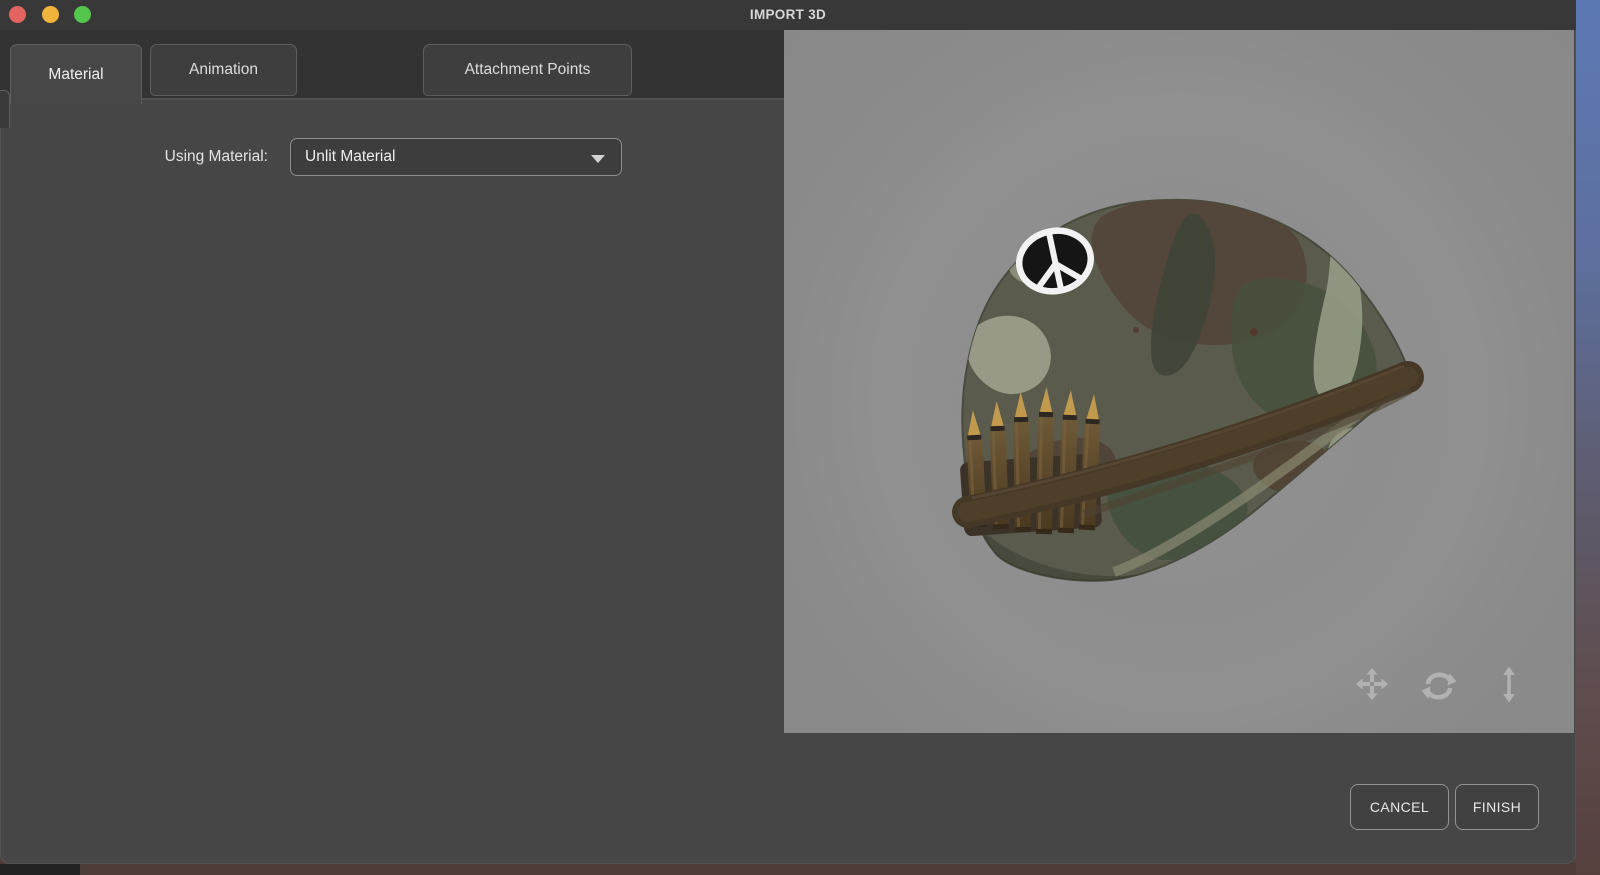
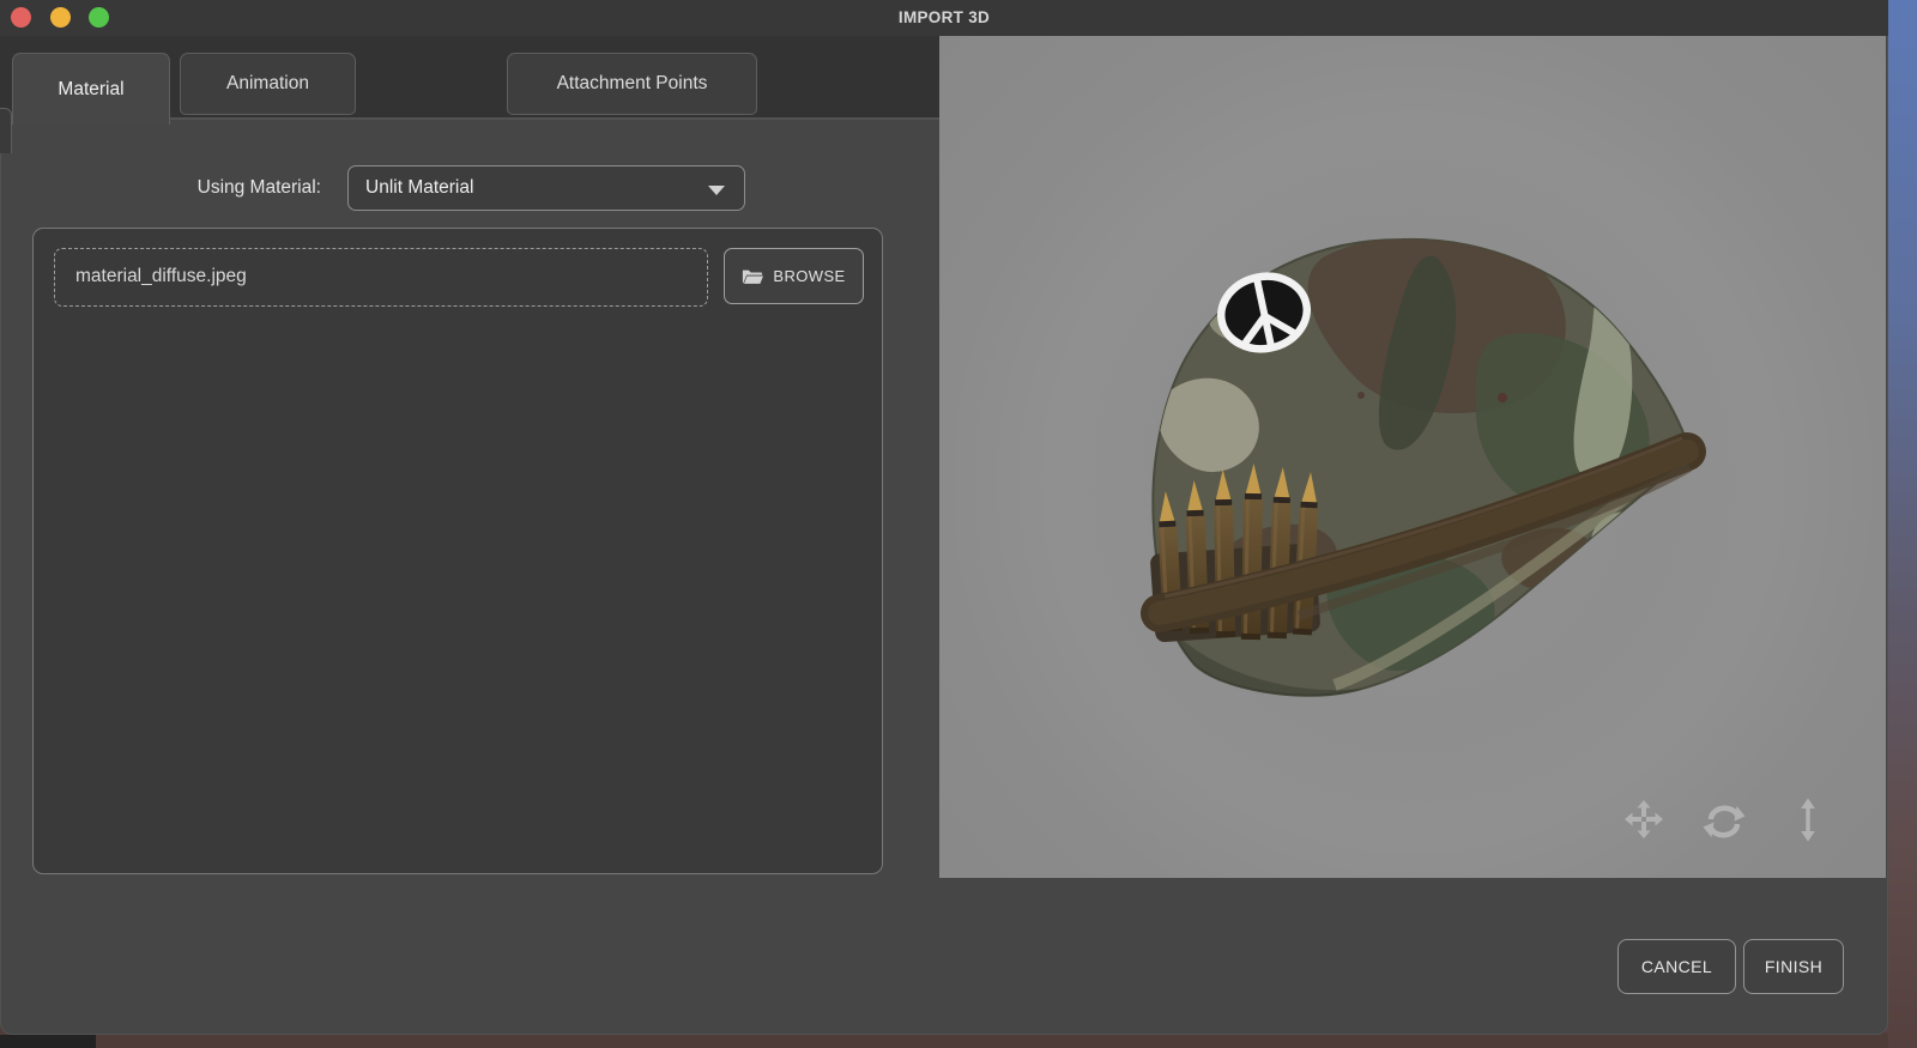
  IMPORT 3D
  Material
  Animation
  Attachment Points
  Using Material:
  Unlit Material
+ material_diffuse.jpeg
+ BROWSE
  CANCEL
  FINISH
